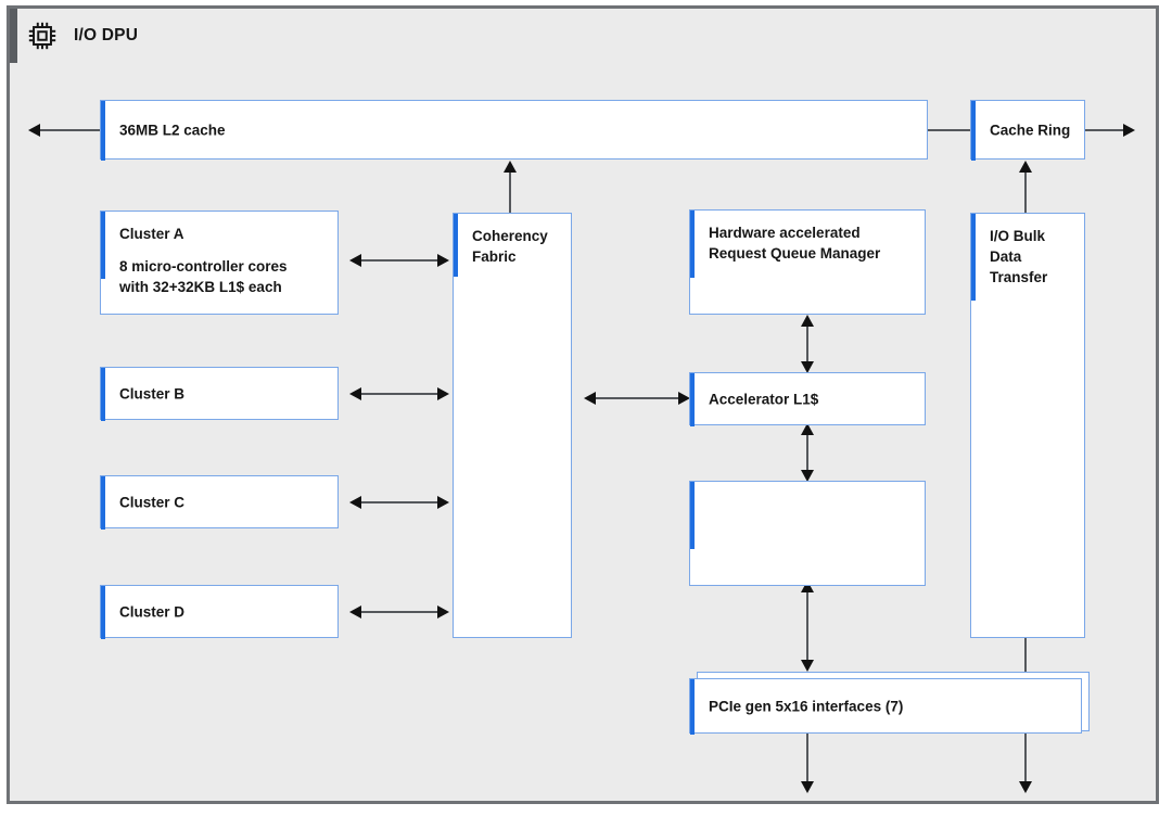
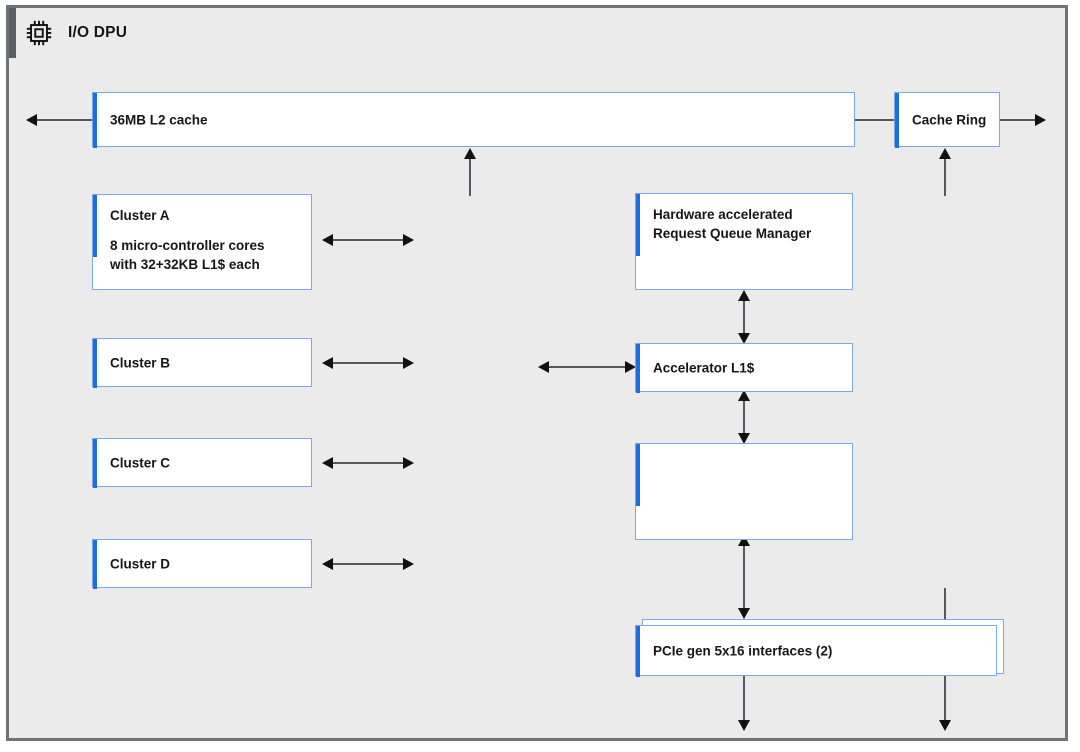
  I/O DPU
  36MB L2 cache
  Cache Ring
  Cluster A
  8 micro-controller cores
  with 32+32KB L1$ each
  Cluster B
  Cluster C
  Cluster D
- Coherency
- Fabric
  Hardware accelerated
  Request Queue Manager
  Accelerator L1$
- I/O Bulk
- Data
- Transfer
- PCIe gen 5x16 interfaces (7)
+ PCIe gen 5x16 interfaces (2)
